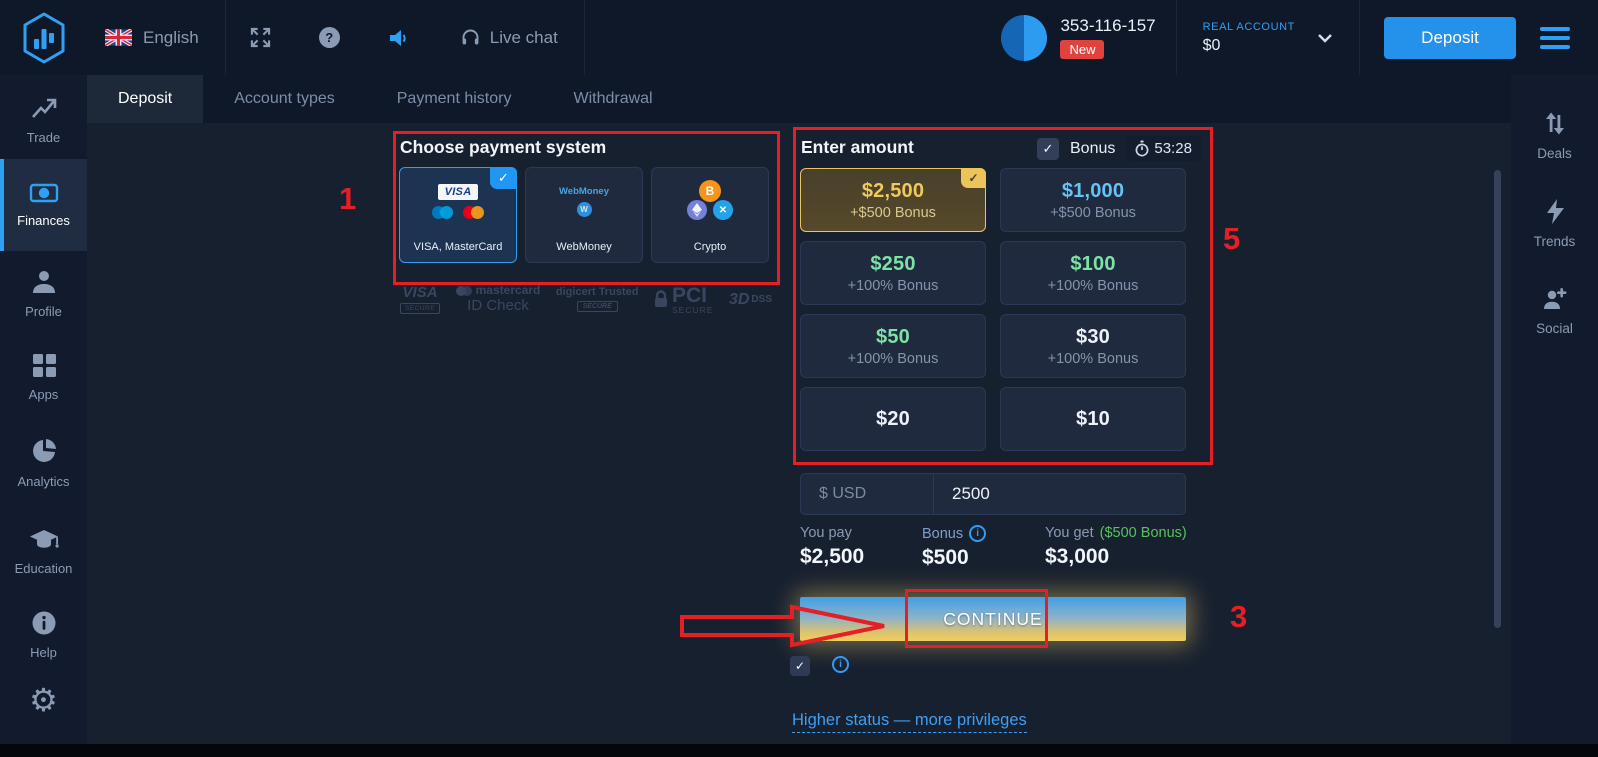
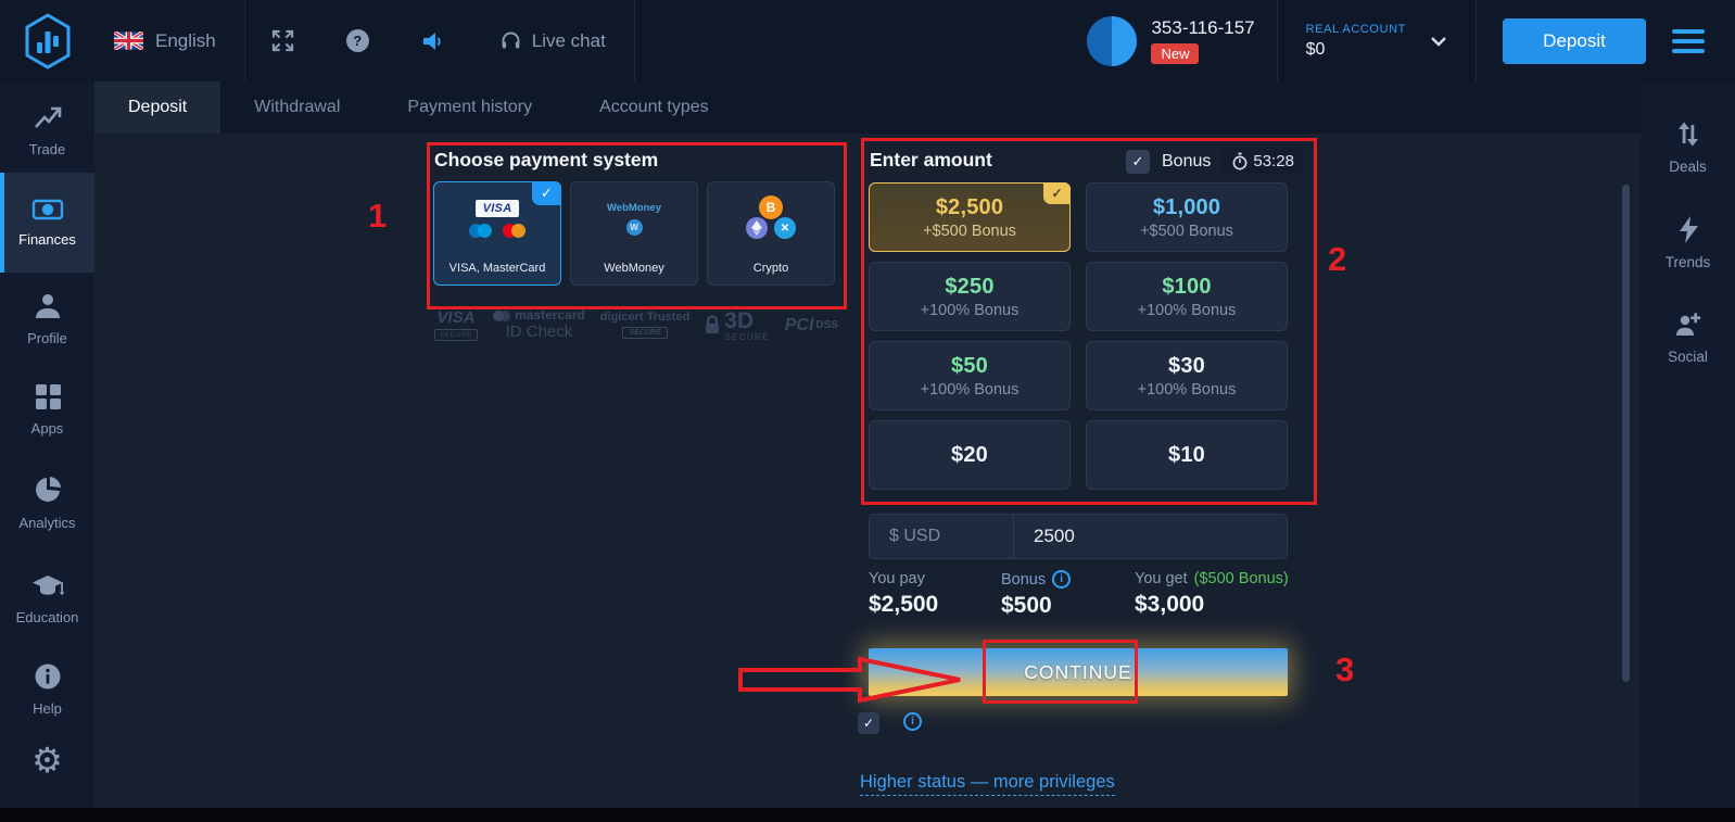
  English
  ?
  Live chat
  353-116-157
  New
  REAL ACCOUNT
  $0
  Deposit
  Trade
  Finances
  Profile
  Apps
  Analytics
  Education
  Help
  ⚙
  Deals
  Trends
  Social
  Deposit
- Account types
+ Withdrawal
  Payment history
- Withdrawal
+ Account types
  Choose payment system
  ✓
  VISA
  VISA, MasterCard
  WebMoney
  W
  WebMoney
  B
  ✕
  Crypto
  VISA
  mastercard
  ID Check
  digicert Trusted
- PCI
+ 3D
  SECURE
- 3D
+ PCI
  DSS
  Enter amount
  ✓
  Bonus
  53:28
  ✓
  $2,500
  +$500 Bonus
  $1,000
  +$500 Bonus
  $250
  +100% Bonus
  $100
  +100% Bonus
  $50
  +100% Bonus
  $30
  +100% Bonus
  $20
  $10
  $ USD
  2500
  You pay
  $2,500
  Bonus
  i
  $500
  You get
  ($500 Bonus)
  $3,000
  CONTINUE
  ✓
  i
  Higher status — more privileges
  1
- 5
+ 2
  3
